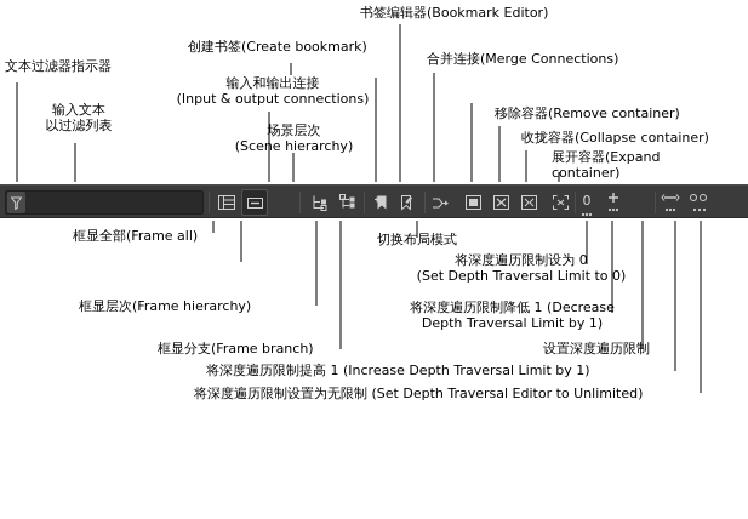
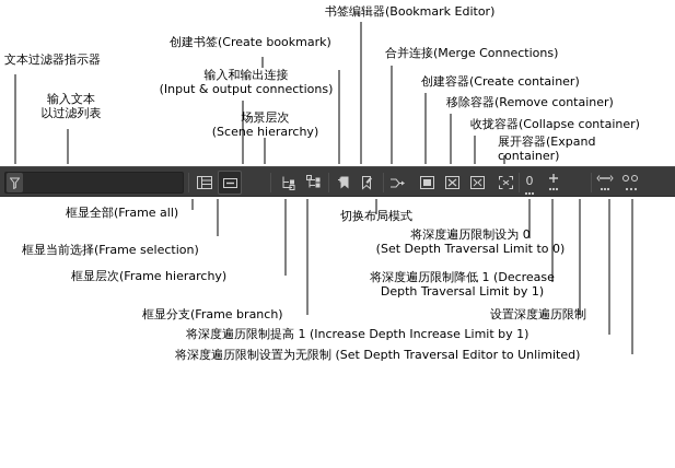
  0
  文本过滤器指示器
  输入文本
  以过滤列表
  创建书签(Create bookmark)
  输入和输出连接
  (Input & output connections)
  书签编辑器(Bookmark Editor)
  合并连接(Merge Connections)
+ 创建容器(Create container)
  移除容器(Remove container)
  收拢容器(Collapse container)
  展开容器(Expand
  container)
  场景层次
  (Scene hierarchy)
  框显全部(Frame all)
+ 框显当前选择(Frame selection)
  框显层次(Frame hierarchy)
  框显分支(Frame branch)
  切换布局模式
  将深度遍历限制设为 0
  (Set Depth Traversal Limit to 0)
  将深度遍历限制降低 1 (Decrease
  Depth Traversal Limit by 1)
  设置深度遍历限制
- 将深度遍历限制提高 1 (Increase Depth Traversal Limit by 1)
+ 将深度遍历限制提高 1 (Increase Depth Increase Limit by 1)
  将深度遍历限制设置为无限制 (Set Depth Traversal Editor to Unlimited)
